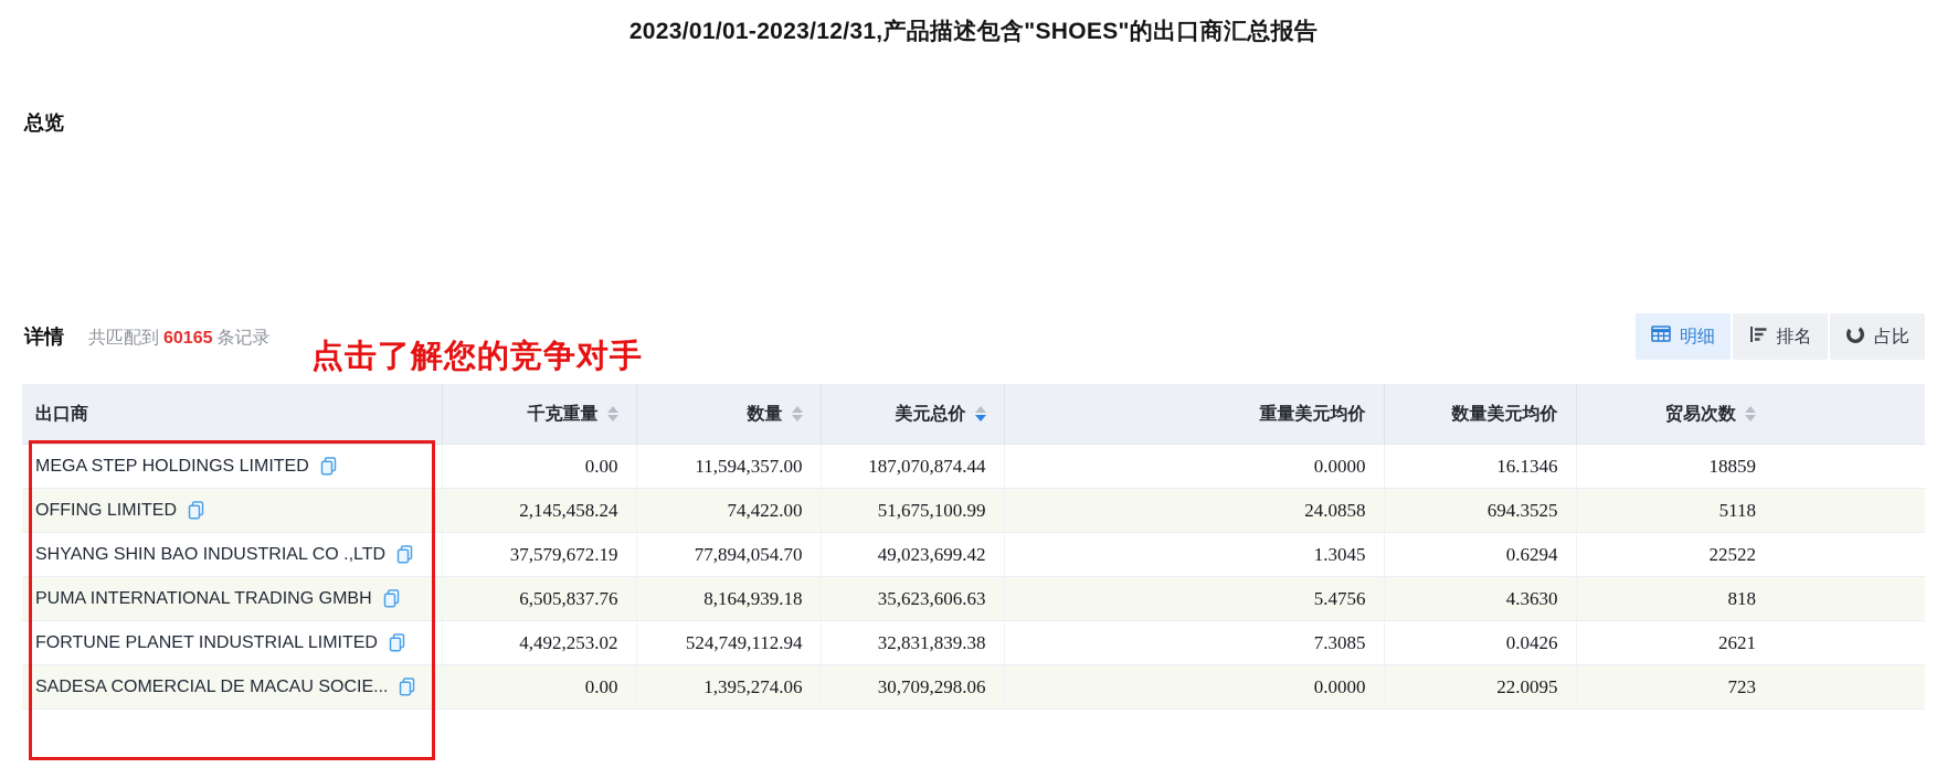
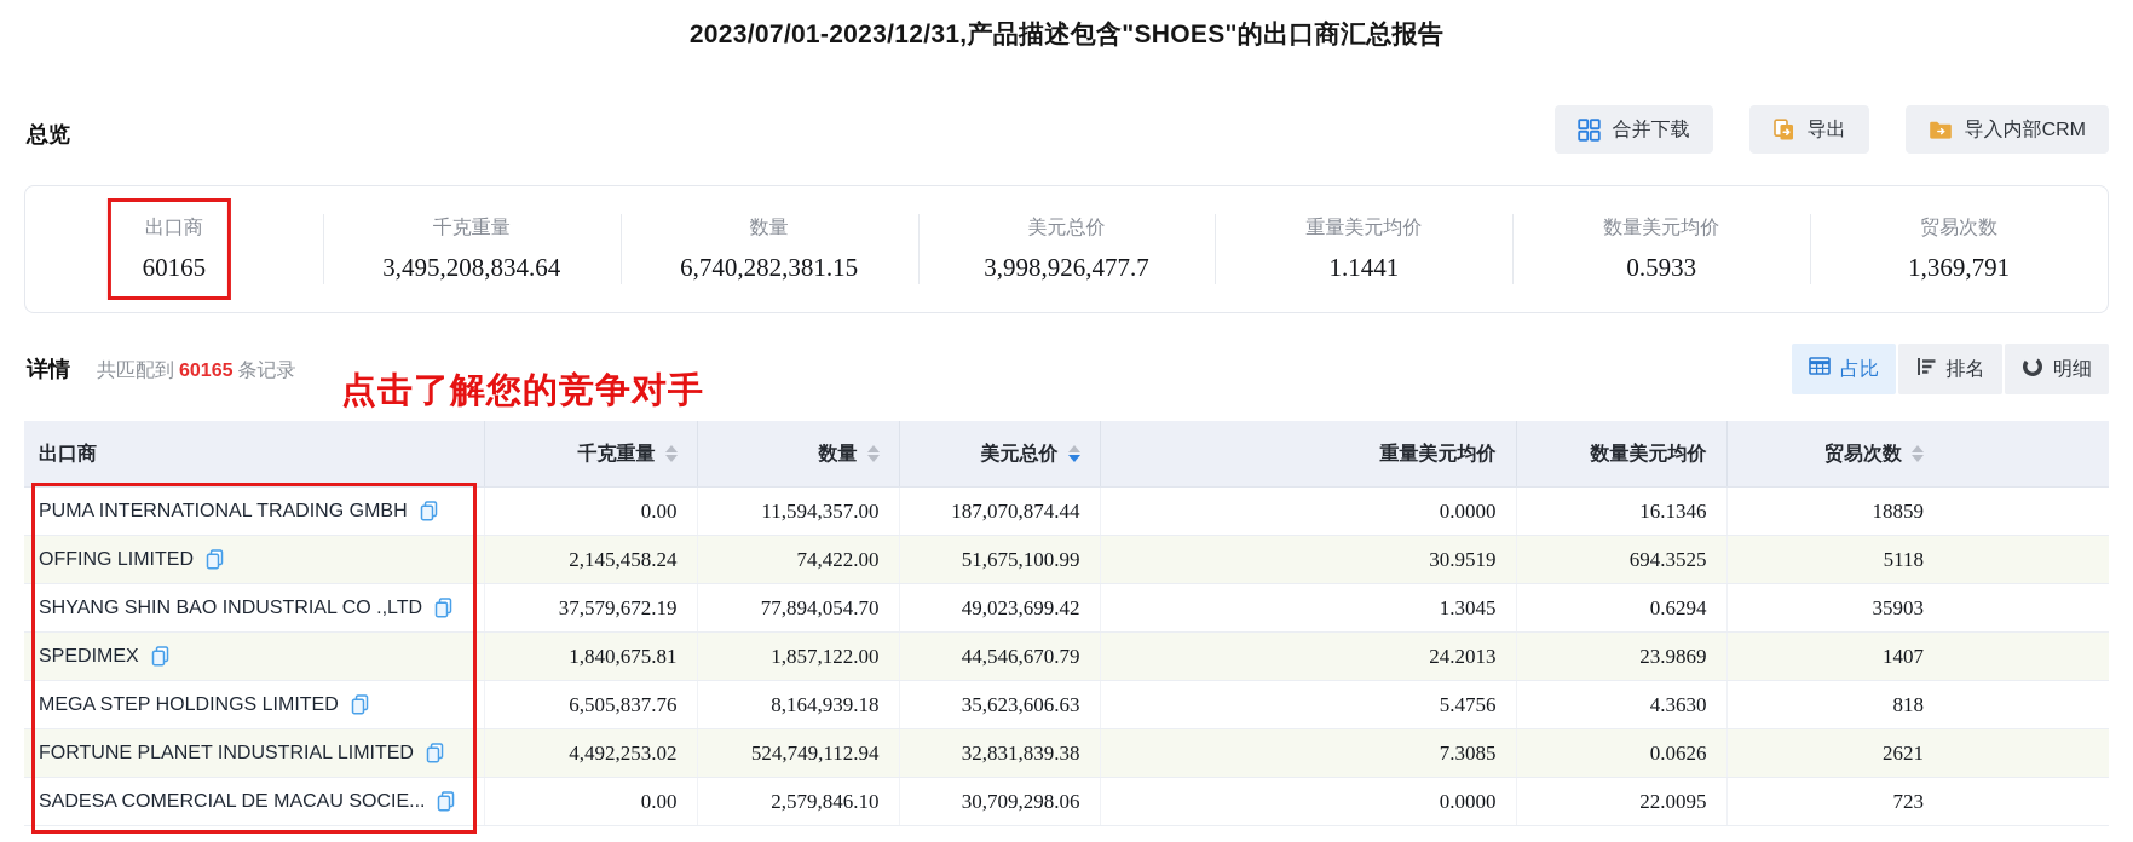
- 2023/01/01-2023/12/31,产品描述包含"SHOES"的出口商汇总报告
+ 2023/07/01-2023/12/31,产品描述包含"SHOES"的出口商汇总报告
  总览
+ 合并下载
+ 导出
+ 导入内部CRM
+ 出口商
+ 60165
+ 千克重量
+ 3,495,208,834.64
+ 数量
+ 6,740,282,381.15
+ 美元总价
+ 3,998,926,477.7
+ 重量美元均价
+ 1.1441
+ 数量美元均价
+ 0.5933
+ 贸易次数
+ 1,369,791
  详情
  共匹配到 60165 条记录
  点击了解您的竞争对手
- 明细
+ 占比
  排名
- 占比
+ 明细
  出口商	千克重量	数量	美元总价	重量美元均价	数量美元均价	贸易次数
- MEGA STEP HOLDINGS LIMITED	0.00	11,594,357.00	187,070,874.44	0.0000	16.1346	18859
+ PUMA INTERNATIONAL TRADING GMBH	0.00	11,594,357.00	187,070,874.44	0.0000	16.1346	18859
- OFFING LIMITED	2,145,458.24	74,422.00	51,675,100.99	24.0858	694.3525	5118
+ OFFING LIMITED	2,145,458.24	74,422.00	51,675,100.99	30.9519	694.3525	5118
- SHYANG SHIN BAO INDUSTRIAL CO .,LTD	37,579,672.19	77,894,054.70	49,023,699.42	1.3045	0.6294	22522
+ SHYANG SHIN BAO INDUSTRIAL CO .,LTD	37,579,672.19	77,894,054.70	49,023,699.42	1.3045	0.6294	35903
+ SPEDIMEX	1,840,675.81	1,857,122.00	44,546,670.79	24.2013	23.9869	1407
- PUMA INTERNATIONAL TRADING GMBH	6,505,837.76	8,164,939.18	35,623,606.63	5.4756	4.3630	818
+ MEGA STEP HOLDINGS LIMITED	6,505,837.76	8,164,939.18	35,623,606.63	5.4756	4.3630	818
- FORTUNE PLANET INDUSTRIAL LIMITED	4,492,253.02	524,749,112.94	32,831,839.38	7.3085	0.0426	2621
+ FORTUNE PLANET INDUSTRIAL LIMITED	4,492,253.02	524,749,112.94	32,831,839.38	7.3085	0.0626	2621
- SADESA COMERCIAL DE MACAU SOCIE...	0.00	1,395,274.06	30,709,298.06	0.0000	22.0095	723
+ SADESA COMERCIAL DE MACAU SOCIE...	0.00	2,579,846.10	30,709,298.06	0.0000	22.0095	723
